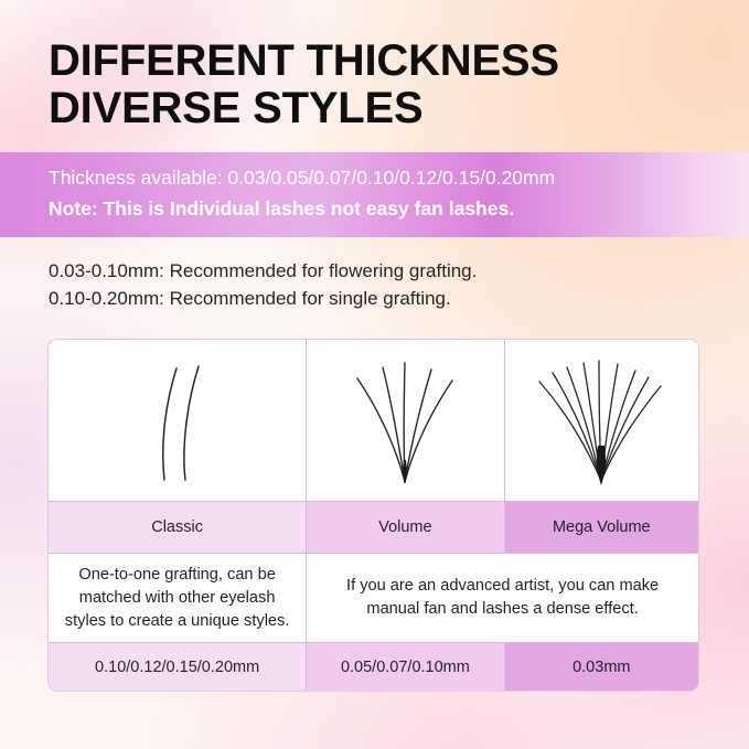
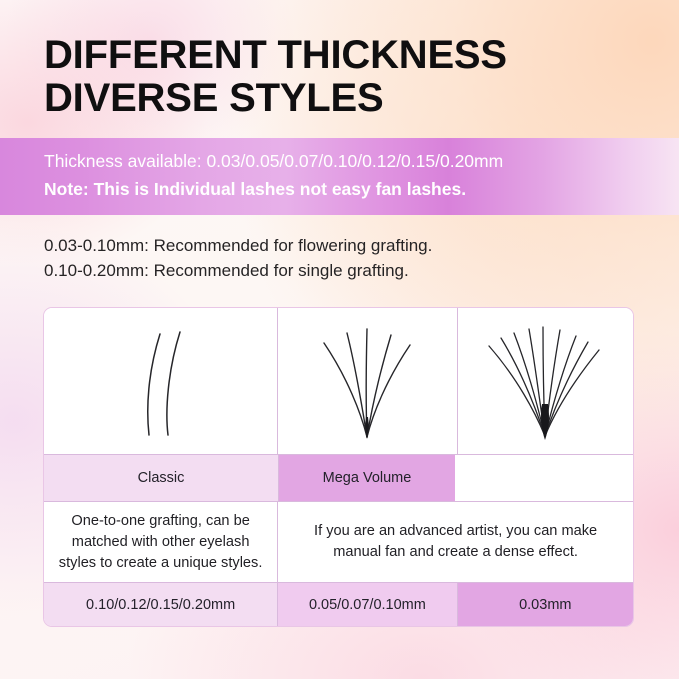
  DIFFERENT THICKNESS
  DIVERSE STYLES
  Thickness available: 0.03/0.05/0.07/0.10/0.12/0.15/0.20mm
  Note: This is Individual lashes not easy fan lashes.
  0.03-0.10mm: Recommended for flowering grafting.
  0.10-0.20mm: Recommended for single grafting.
  Classic
- Volume
  Mega Volume
  One-to-one grafting, can be matched with other eyelash styles to create a unique styles.
- If you are an advanced artist, you can make manual fan and lashes a dense effect.
+ If you are an advanced artist, you can make manual fan and create a dense effect.
  0.10/0.12/0.15/0.20mm
  0.05/0.07/0.10mm
  0.03mm
